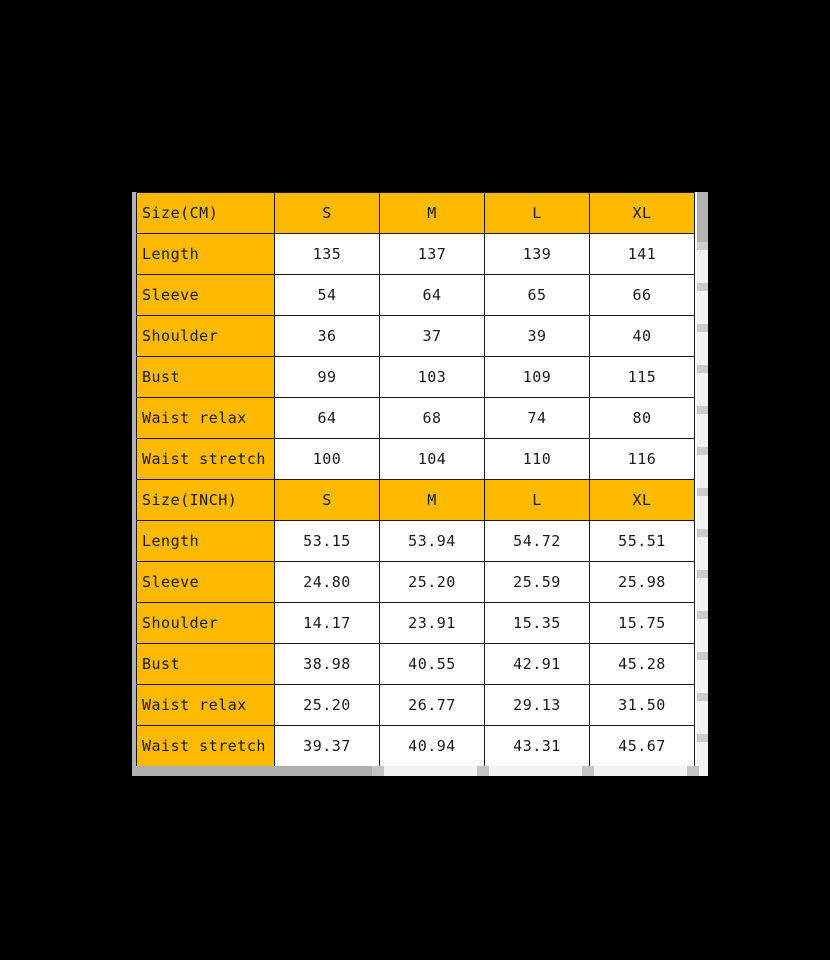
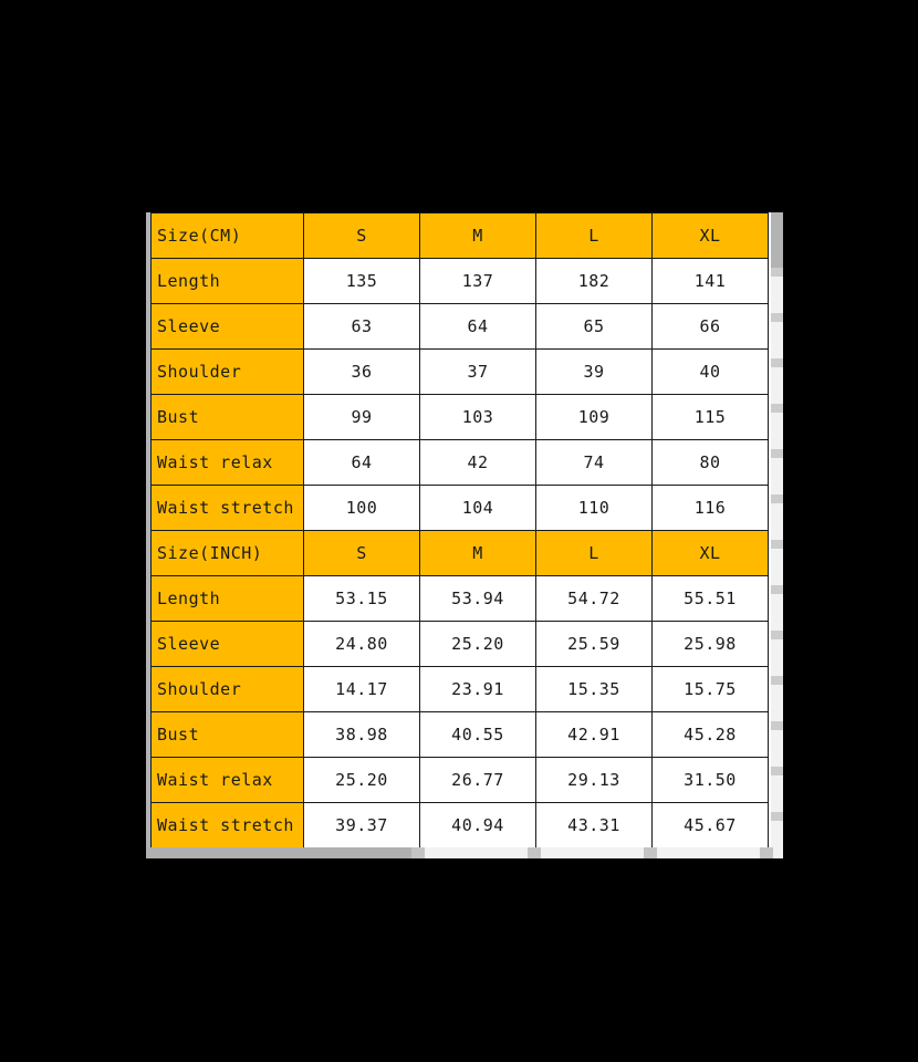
  Size(CM)	S	M	L	XL
- Length	135	137	139	141
+ Length	135	137	182	141
- Sleeve	54	64	65	66
+ Sleeve	63	64	65	66
  Shoulder	36	37	39	40
  Bust	99	103	109	115
- Waist relax	64	68	74	80
+ Waist relax	64	42	74	80
  Waist stretch	100	104	110	116
  Size(INCH)	S	M	L	XL
  Length	53.15	53.94	54.72	55.51
  Sleeve	24.80	25.20	25.59	25.98
  Shoulder	14.17	23.91	15.35	15.75
  Bust	38.98	40.55	42.91	45.28
  Waist relax	25.20	26.77	29.13	31.50
  Waist stretch	39.37	40.94	43.31	45.67
